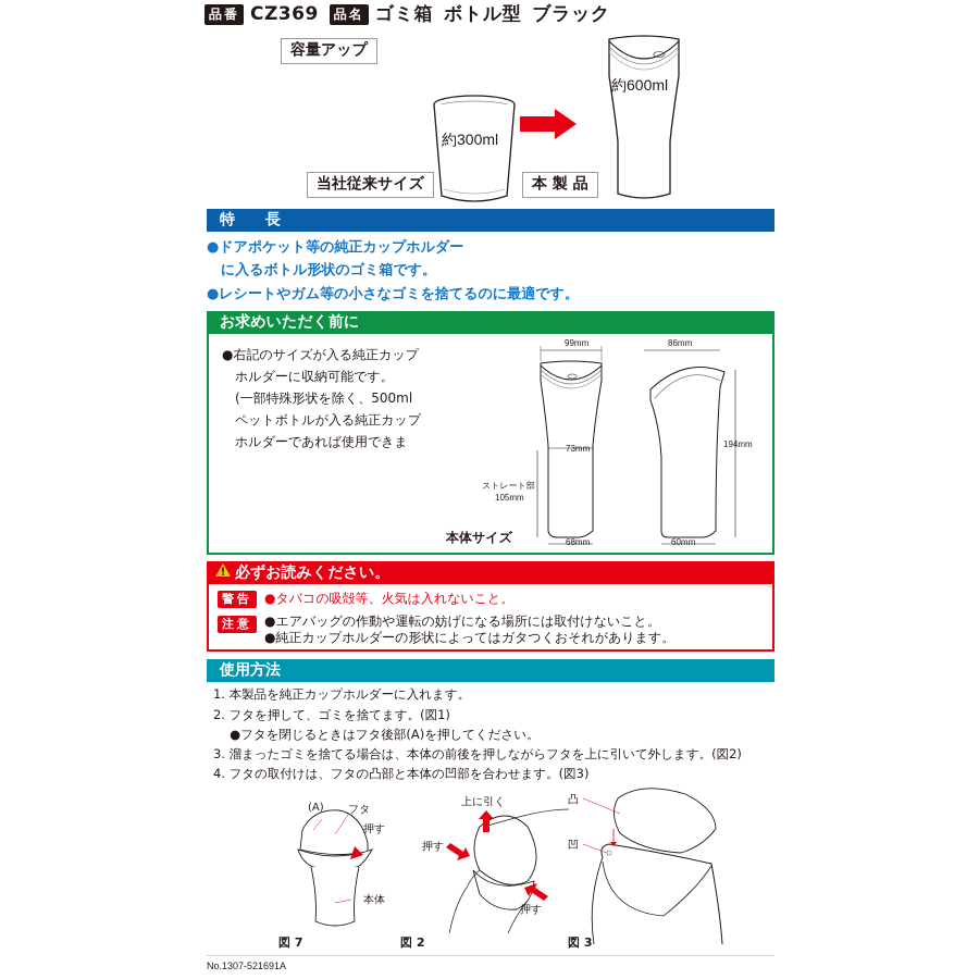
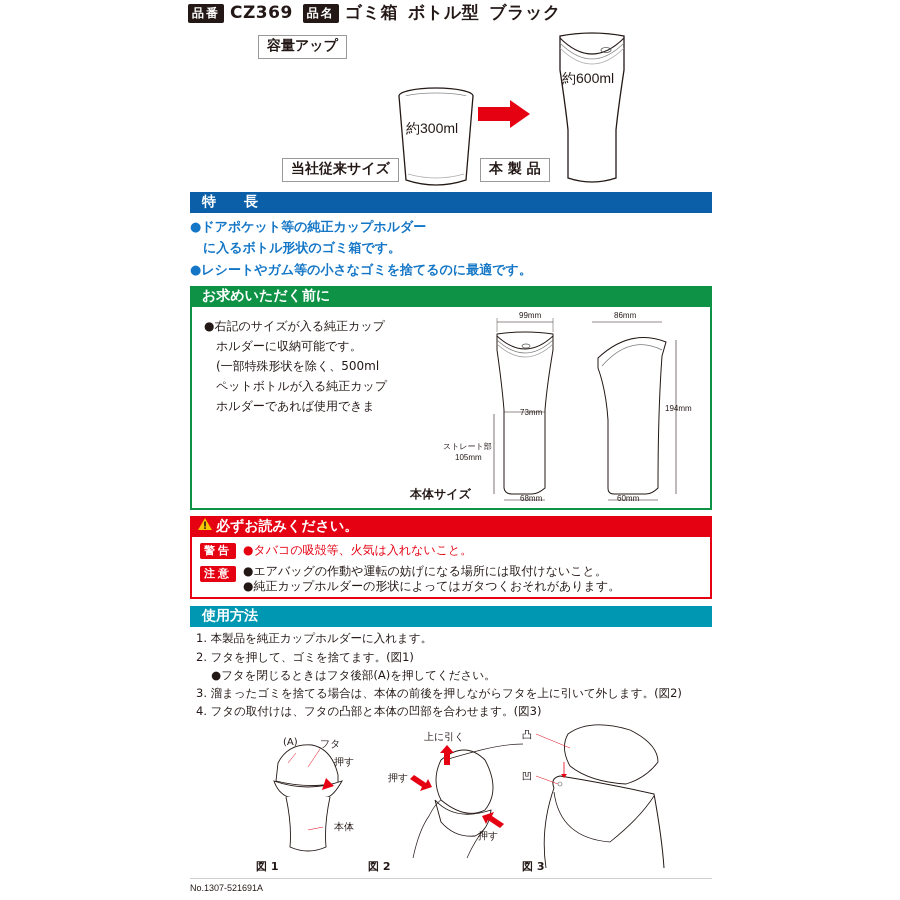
  品番
  CZ369
  品名
  ゴミ箱
  ボトル型
  ブラック
  容量アップ
  約300ml
  当社従来サイズ
  本 製 品
  約600ml
  特 長
  ●ドアポケット等の純正カップホルダー
  に入るボトル形状のゴミ箱です。
  ●レシートやガム等の小さなゴミを捨てるのに最適です。
  お求めいただく前に
  ●右記のサイズが入る純正カップ
  ホルダーに収納可能です。
  (一部特殊形状を除く、500ml
  ペットボトルが入る純正カップ
  ホルダーであれば使用できま
  99mm
  73mm
  68mm
  ストレート部
  105mm
  86mm
  60mm
  194mm
  本体サイズ
  必ずお読みください。
  警告
  ●タバコの吸殻等、火気は入れないこと。
  注意
  ●エアバッグの作動や運転の妨げになる場所には取付けないこと。
  ●純正カップホルダーの形状によってはガタつくおそれがあります。
  使用方法
  1. 本製品を純正カップホルダーに入れます。
  2. フタを押して、ゴミを捨てます。(図1)
  ●フタを閉じるときはフタ後部(A)を押してください。
  3. 溜まったゴミを捨てる場合は、本体の前後を押しながらフタを上に引いて外します。(図2)
  4. フタの取付けは、フタの凸部と本体の凹部を合わせます。(図3)
  (A)
  フタ
  押す
  本体
- 図 7
+ 図 1
  上に引く
  押す
  押す
  図 2
  凸
  凹
  図 3
  No.1307-521691A
